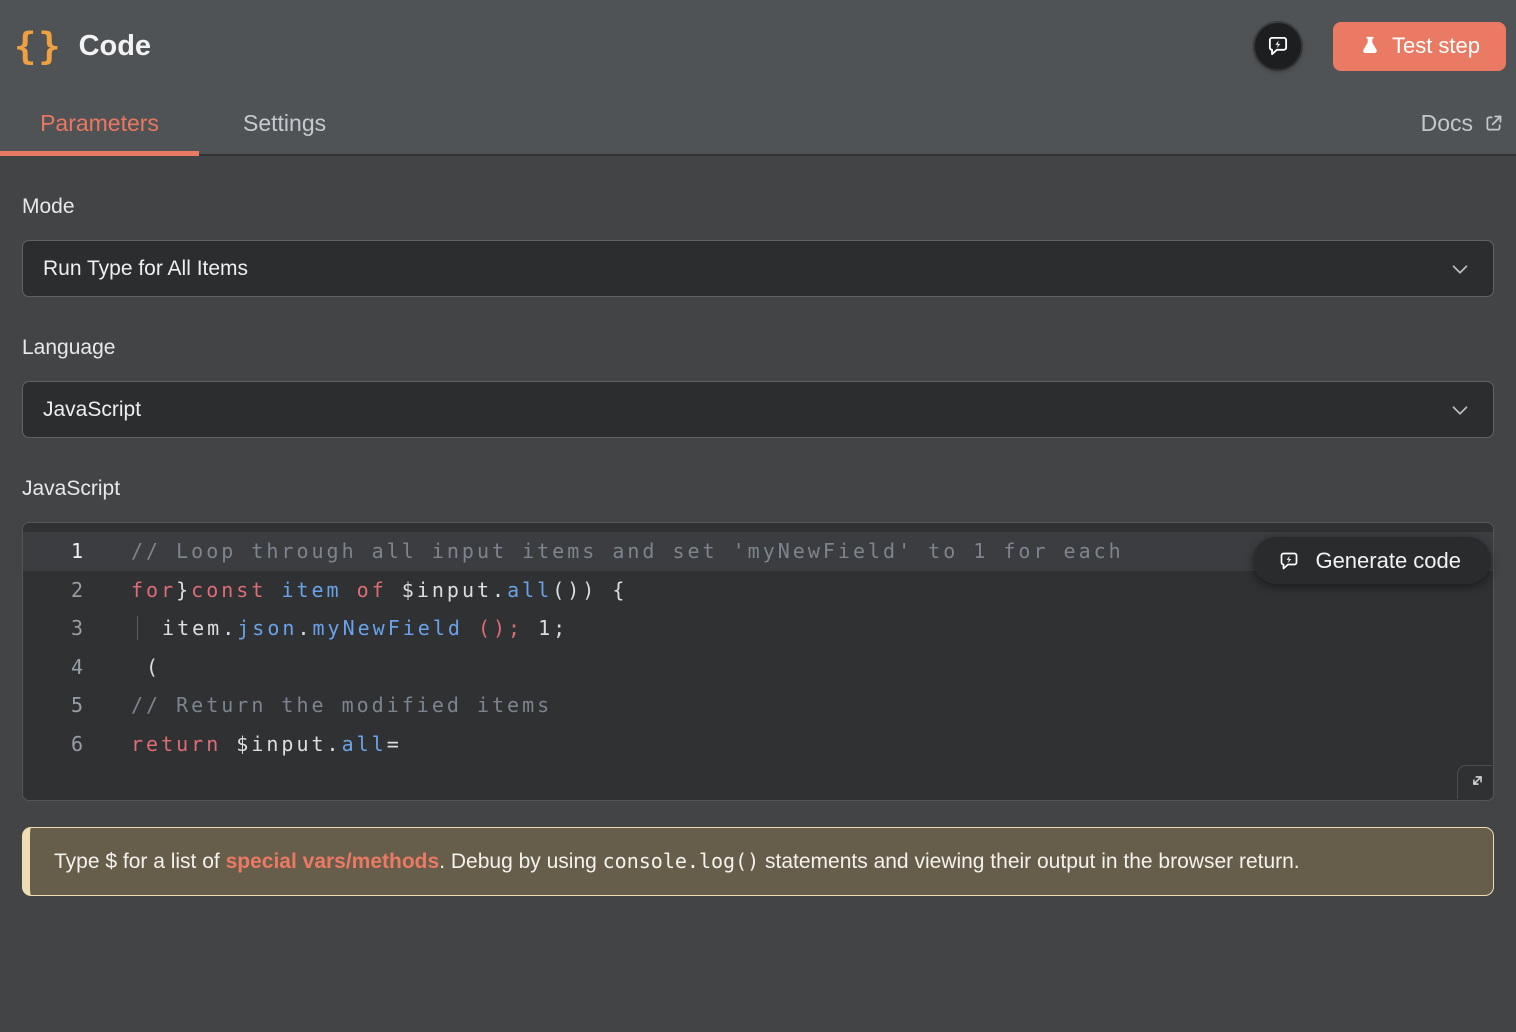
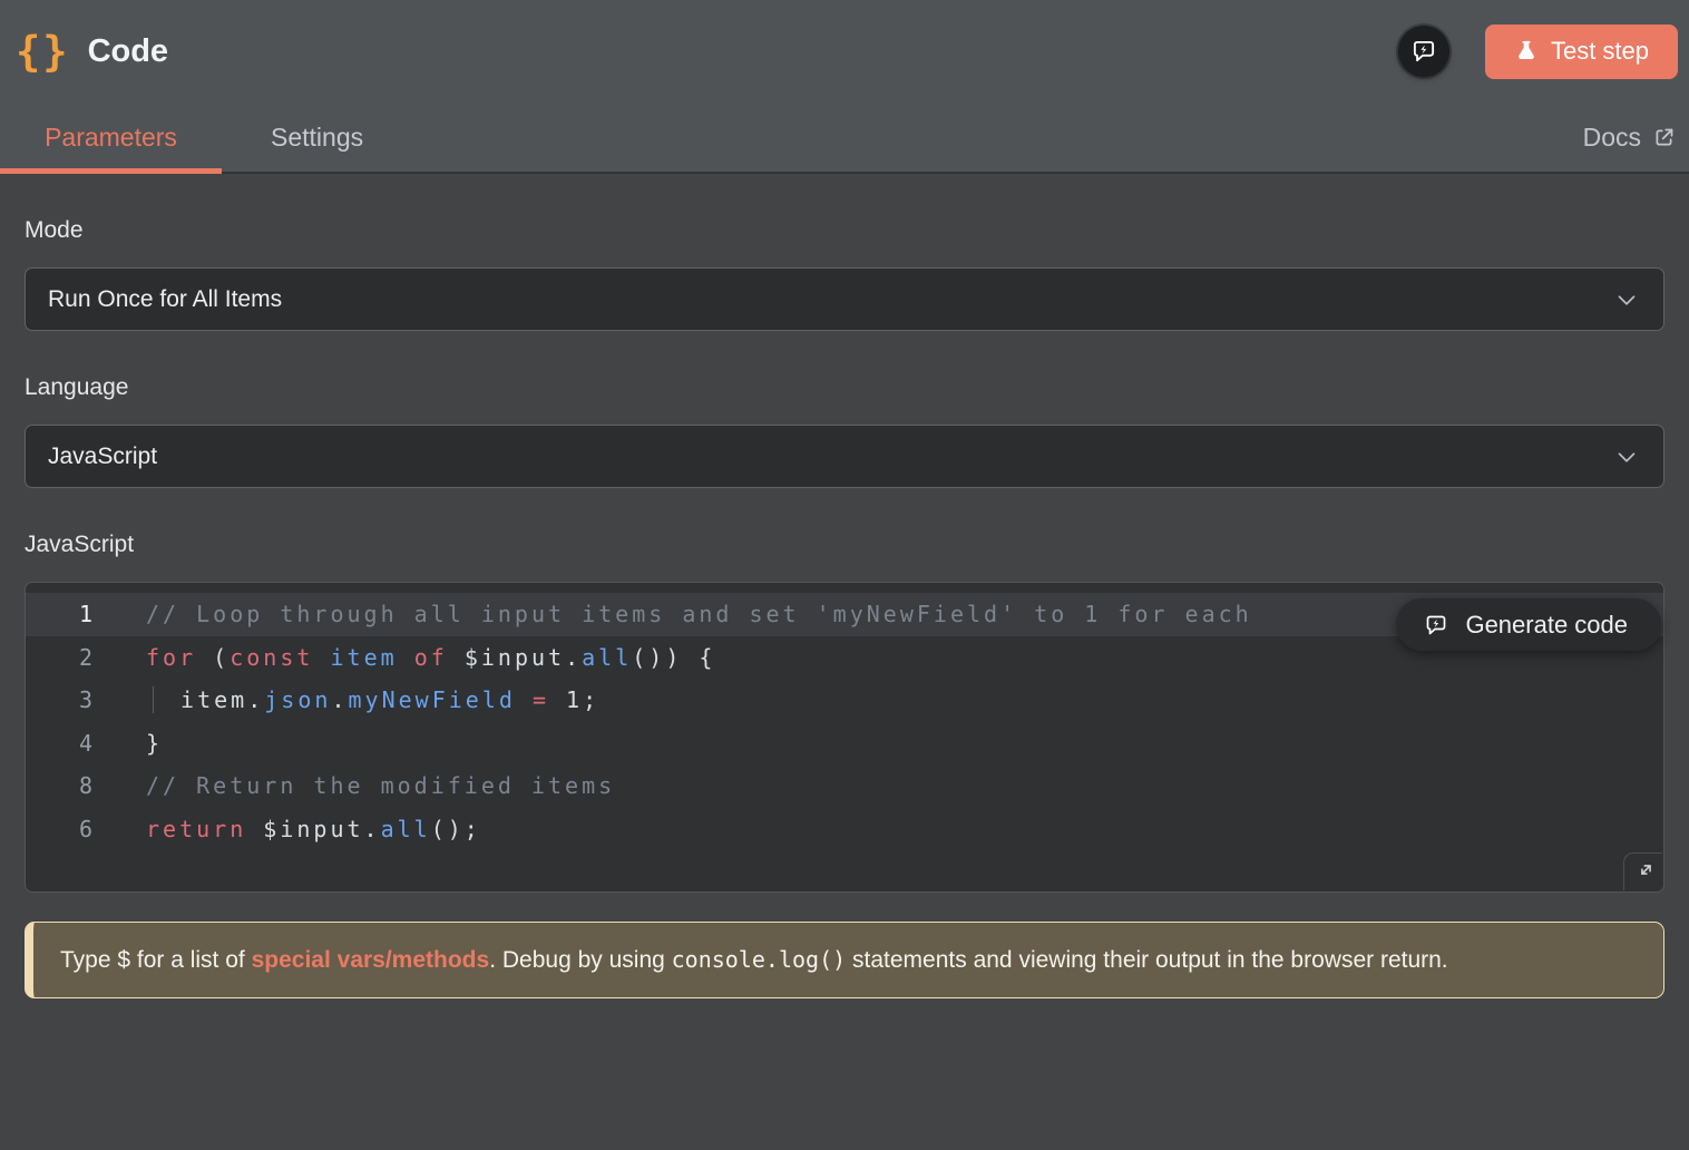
  {}
  Code
  Test step
  Parameters
  Settings
  Docs
  Mode
- Run Type for All Items
+ Run Once for All Items
  Language
  JavaScript
  JavaScript
  1
  // Loop through all input items and set 'myNewField' to 1 for each
  2
- for}const item of $input.all()) {
+ for (const item of $input.all()) {
  3
- item.json.myNewField (); 1;
+ item.json.myNewField = 1;
  4
- (
+ }
- 5
+ 8
  // Return the modified items
  6
- return $input.all=
+ return $input.all();
  Generate code
  Type $ for a list of special vars/methods. Debug by using console.log() statements and viewing their output in the browser return.
